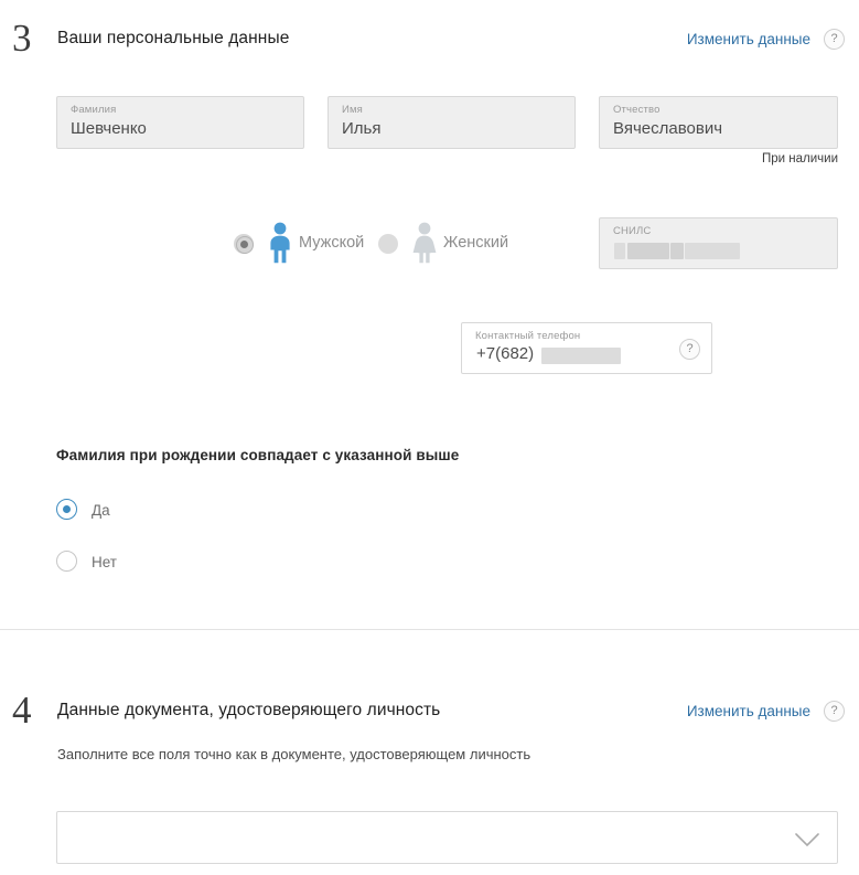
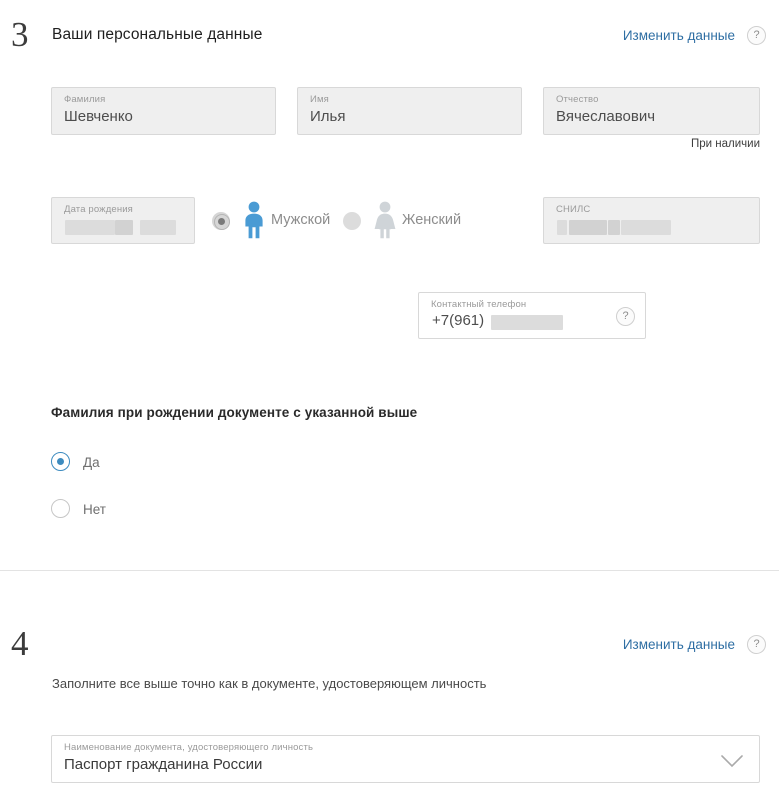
  3
  Ваши персональные данные
  Изменить данные
  ?
  Фамилия
  Шевченко
  Имя
  Илья
  Отчество
  Вячеславович
  При наличии
+ Дата рождения
  Мужской
  Женский
  СНИЛС
  Контактный телефон
- +7(682)
+ +7(961)
  ?
- Фамилия при рождении совпадает с указанной выше
+ Фамилия при рождении документе с указанной выше
  Да
  Нет
  4
- Данные документа, удостоверяющего личность
  Изменить данные
  ?
- Заполните все поля точно как в документе, удостоверяющем личность
+ Заполните все выше точно как в документе, удостоверяющем личность
+ Наименование документа, удостоверяющего личность
+ Паспорт гражданина России
